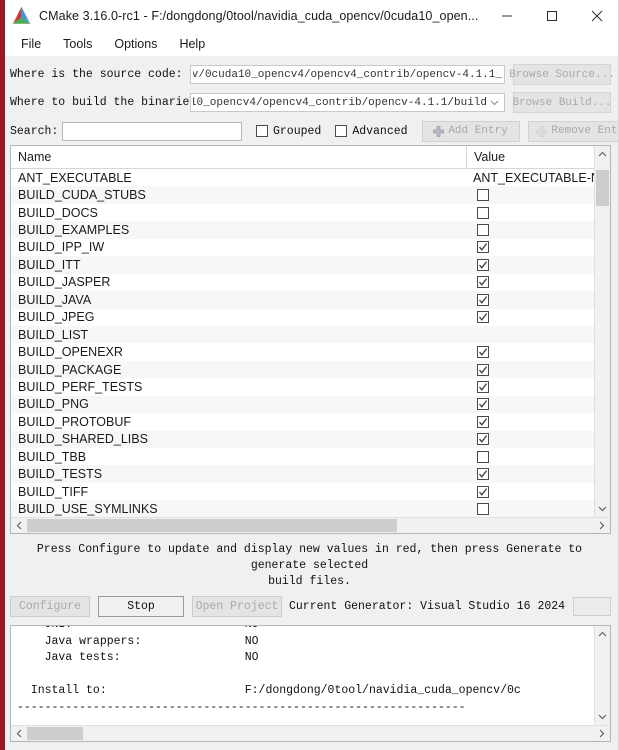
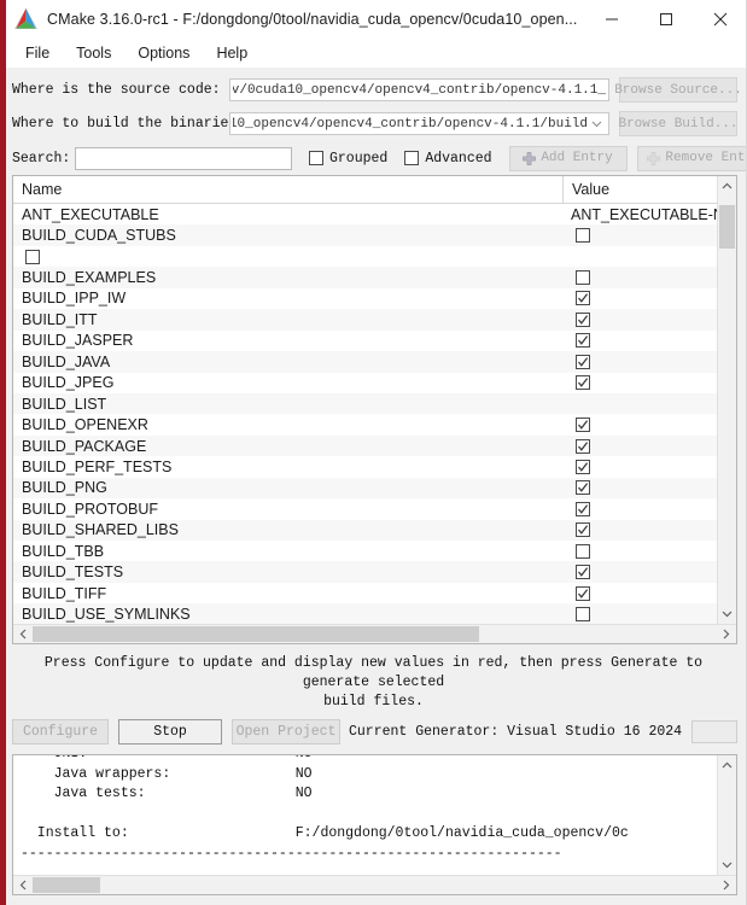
  CMake 3.16.0-rc1 - F:/dongdong/0tool/navidia_cuda_opencv/0cuda10_open...
  File
  Tools
  Options
  Help
  Where is the source code:
  _v/0cuda10_opencv4/opencv4_contrib/opencv-4.1.1
  Browse Source...
  Where to build the binarie
  10_opencv4/opencv4_contrib/opencv-4.1.1/build
  Browse Build...
  Search:
  Grouped
  Advanced
  Add Entry
  Remove Ent
  Name
  Value
  ANT_EXECUTABLE
  BUILD_CUDA_STUBS
- BUILD_DOCS
  BUILD_EXAMPLES
  BUILD_IPP_IW
  BUILD_ITT
  BUILD_JASPER
  BUILD_JAVA
  BUILD_JPEG
  BUILD_LIST
  BUILD_OPENEXR
  BUILD_PACKAGE
  BUILD_PERF_TESTS
  BUILD_PNG
  BUILD_PROTOBUF
  BUILD_SHARED_LIBS
  BUILD_TBB
  BUILD_TESTS
  BUILD_TIFF
  BUILD_USE_SYMLINKS
  Press Configure to update and display new values in red, then press Generate to generate selected
  build files.
  Configure
  Stop
  Open Project
  Current Generator: Visual Studio 16 2024
  Java wrappers: NO
  Java tests: NO
  Install to: F:/dongdong/0tool/navidia_cuda_opencv/0c
  -----------------------------------------------------------------
